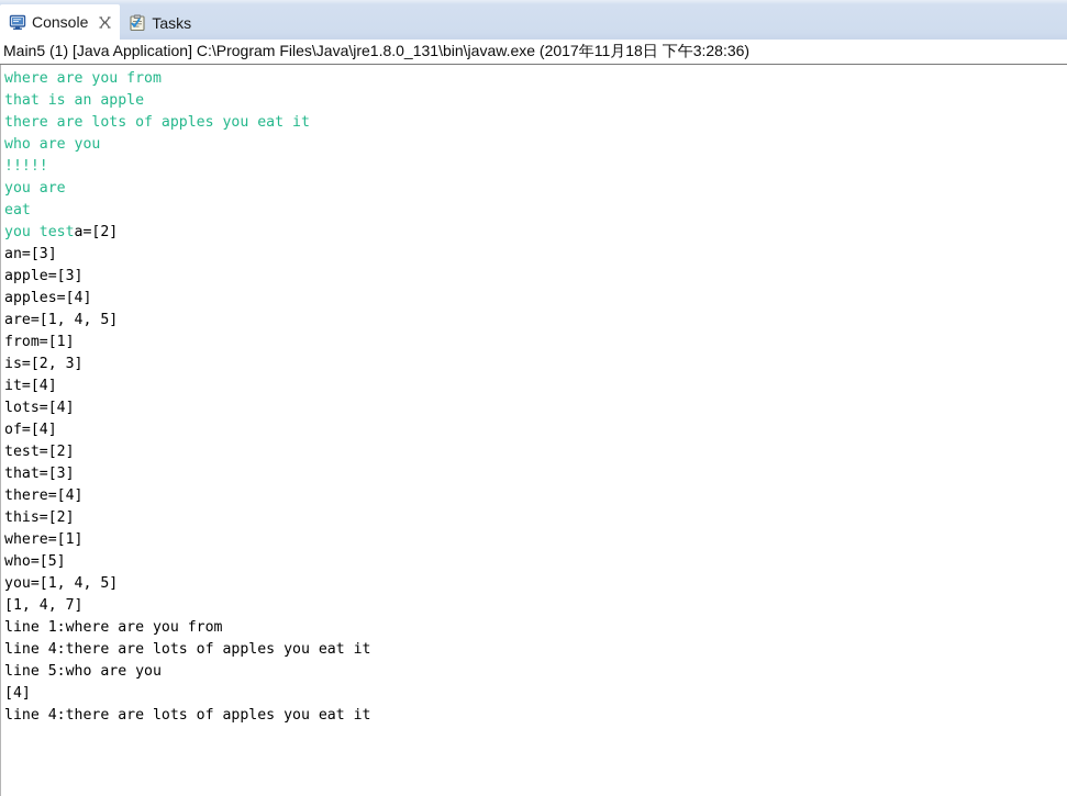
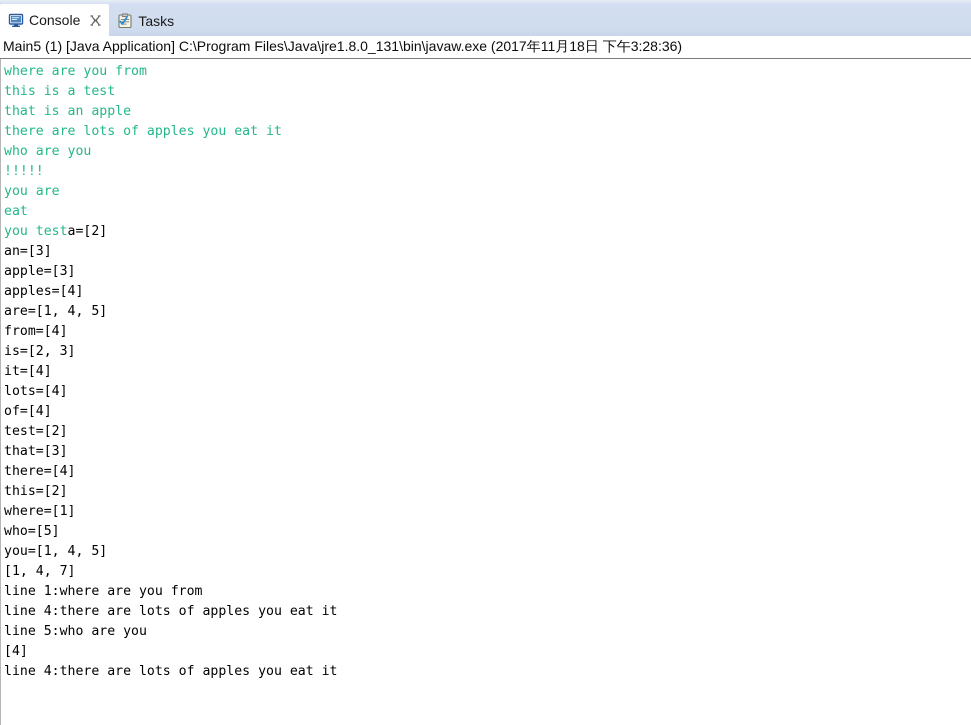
  Console
  Tasks
  Main5 (1) [Java Application] C:\Program Files\Java\jre1.8.0_131\bin\javaw.exe (2017年11月18日 下午3:28:36)
  where are you from
+ this is a test
  that is an apple
  there are lots of apples you eat it
  who are you
  !!!!!
  you are
  eat
  you testa=[2]
  an=[3]
  apple=[3]
  apples=[4]
  are=[1, 4, 5]
- from=[1]
+ from=[4]
  is=[2, 3]
  it=[4]
  lots=[4]
  of=[4]
  test=[2]
  that=[3]
  there=[4]
  this=[2]
  where=[1]
  who=[5]
  you=[1, 4, 5]
  [1, 4, 7]
  line 1:where are you from
  line 4:there are lots of apples you eat it
  line 5:who are you
  [4]
  line 4:there are lots of apples you eat it
